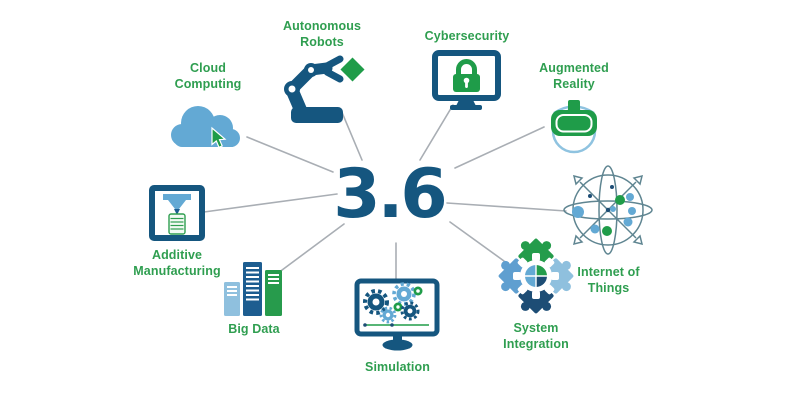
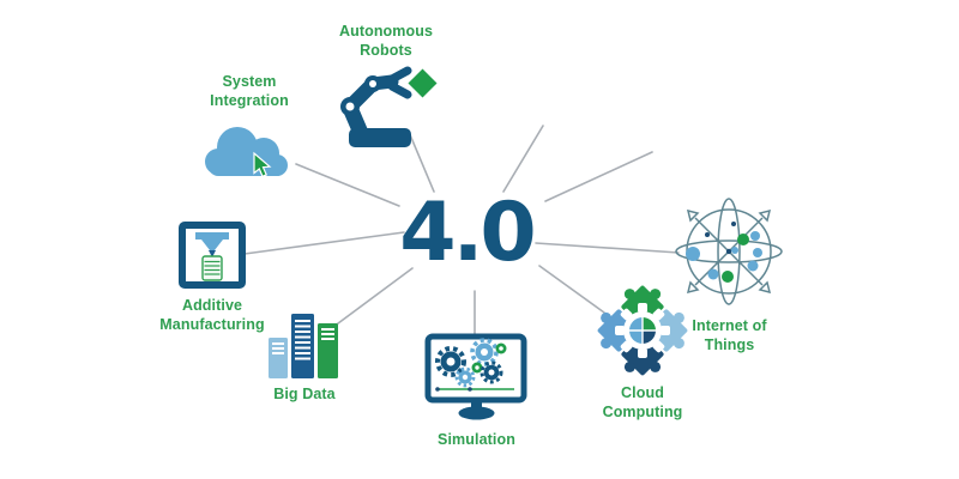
- 3.6
+ 4.0
- Cloud Computing
+ System Integration
  Autonomous Robots
- Cybersecurity
- Augmented Reality
  Internet of Things
- System Integration
+ Cloud Computing
  Simulation
  Big Data
  Additive Manufacturing
